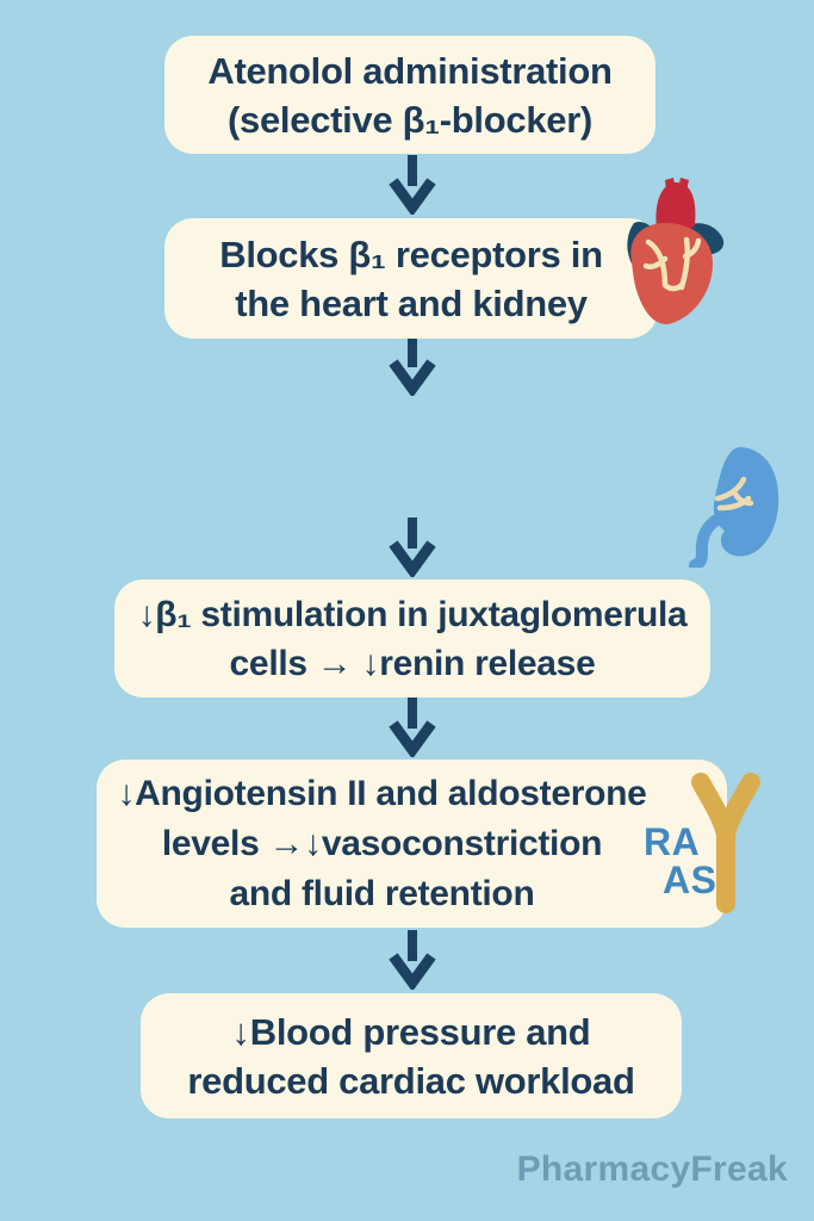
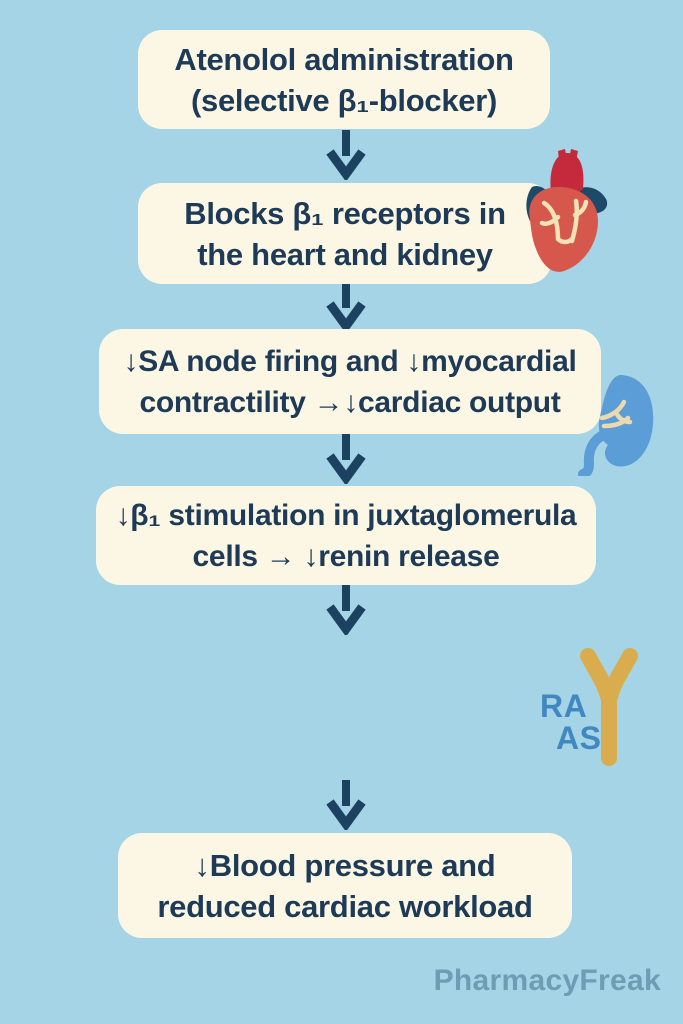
  Atenolol administration
  (selective β₁-blocker)
  Blocks β₁ receptors in
  the heart and kidney
+ ↓SA node firing and ↓myocardial
+ contractility →↓cardiac output
  ↓β₁ stimulation in juxtaglomerula
  cells → ↓renin release
- ↓Angiotensin II and aldosterone
- levels →↓vasoconstriction
- and fluid retention
  RA
  AS
  ↓Blood pressure and
  reduced cardiac workload
  PharmacyFreak
